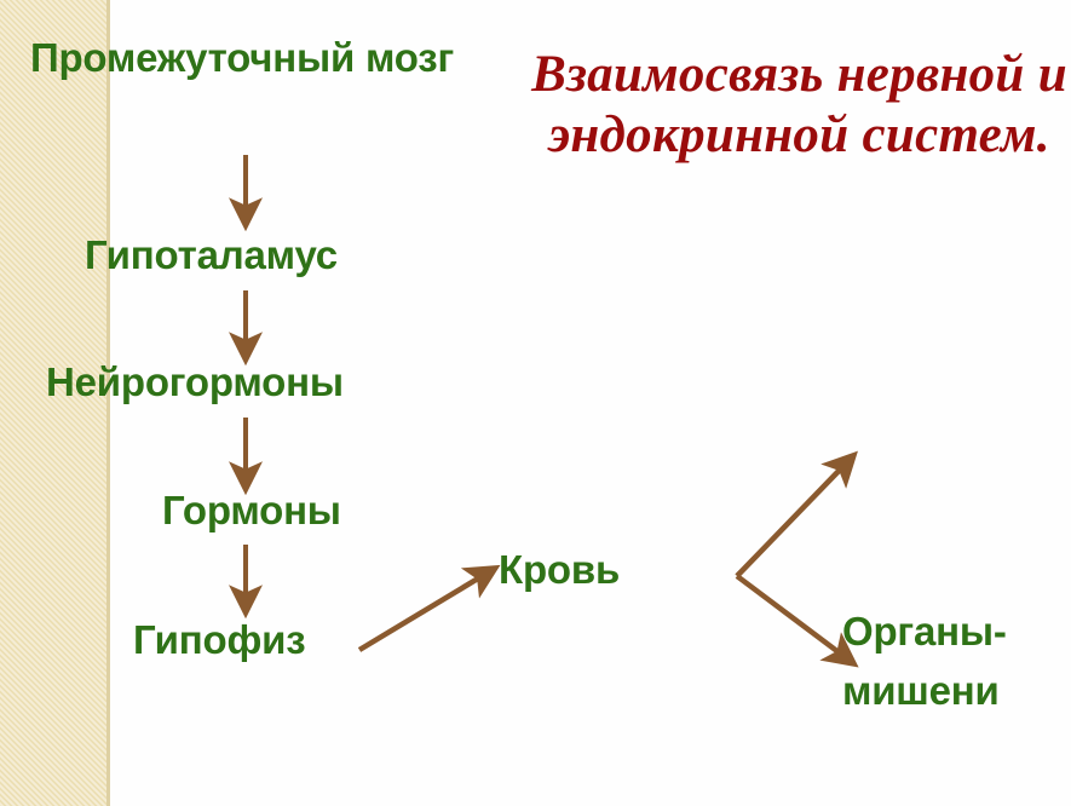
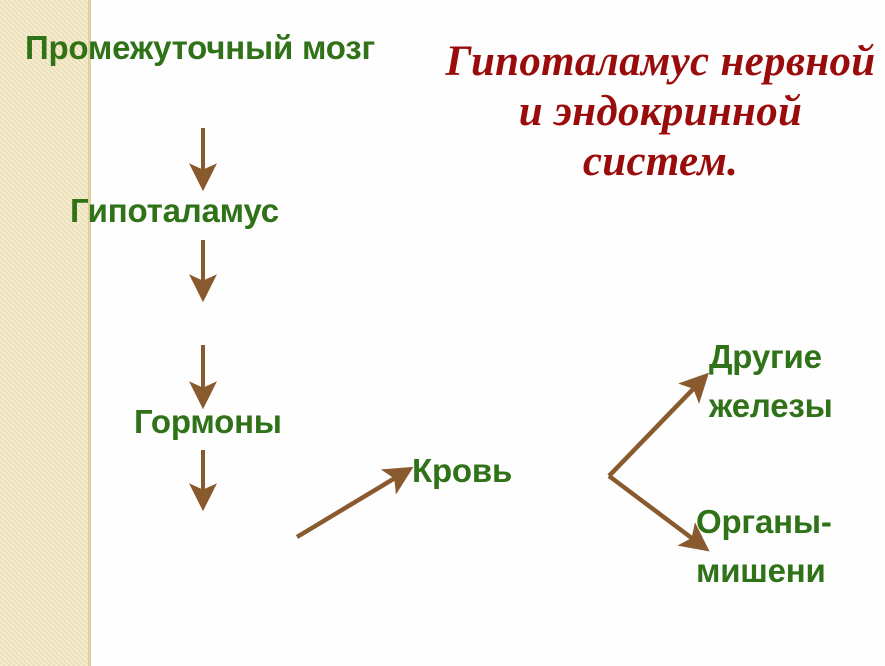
- Взаимосвязь нервной и эндокринной систем.
+ Гипоталамус нервной и эндокринной систем.
  Промежуточный мозг
  Гипоталамус
- Нейрогормоны
  Гормоны
- Гипофиз
  Кровь
+ Другие железы
  Органы-мишени
